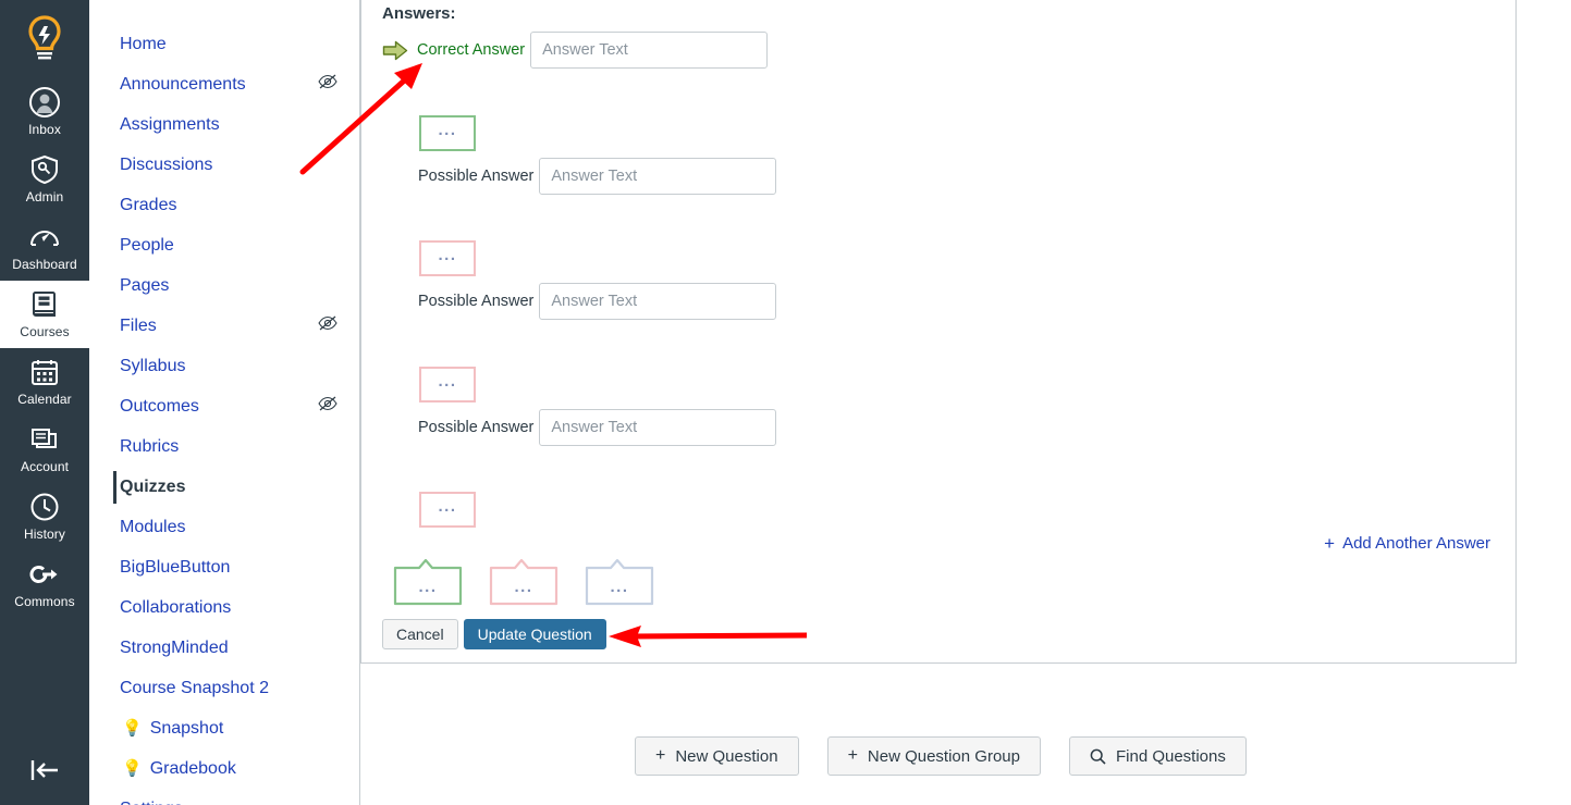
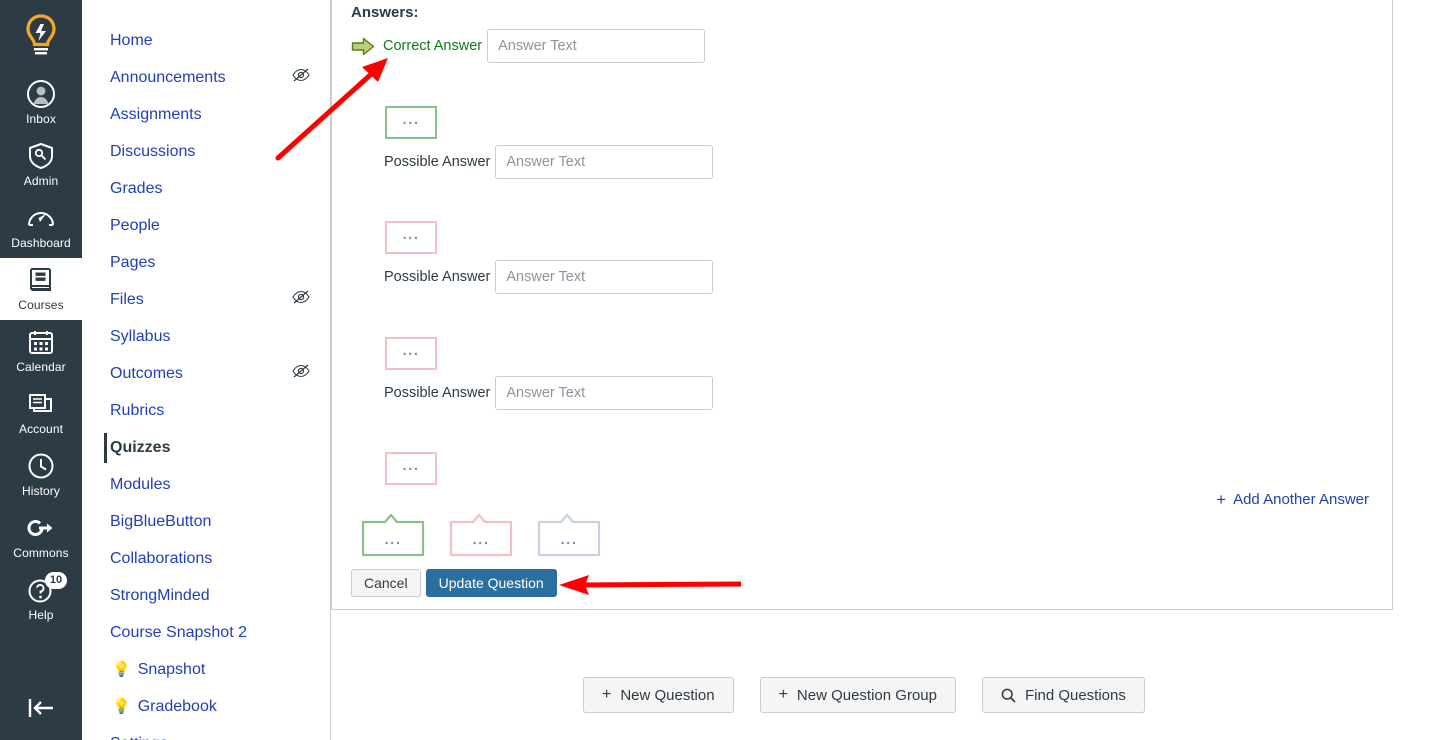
  Inbox
  Admin
  Dashboard
  Courses
  Calendar
  Account
  History
  Commons
+ 10
+ Help
  Home
  Announcements
  Assignments
  Discussions
  Grades
  People
  Pages
  Files
  Syllabus
  Outcomes
  Rubrics
  Quizzes
  Modules
  BigBlueButton
  Collaborations
  StrongMinded
  Course Snapshot 2
  💡
  Snapshot
  💡
  Gradebook
  Answers:
  Correct Answer
  Answer Text
  ...
  Possible Answer
  Answer Text
  ...
  Possible Answer
  Answer Text
  ...
  Possible Answer
  Answer Text
  ...
  +
  Add Another Answer
  ...
  ...
  ...
  Cancel
  Update Question
  +
  New Question
  +
  New Question Group
  Find Questions
